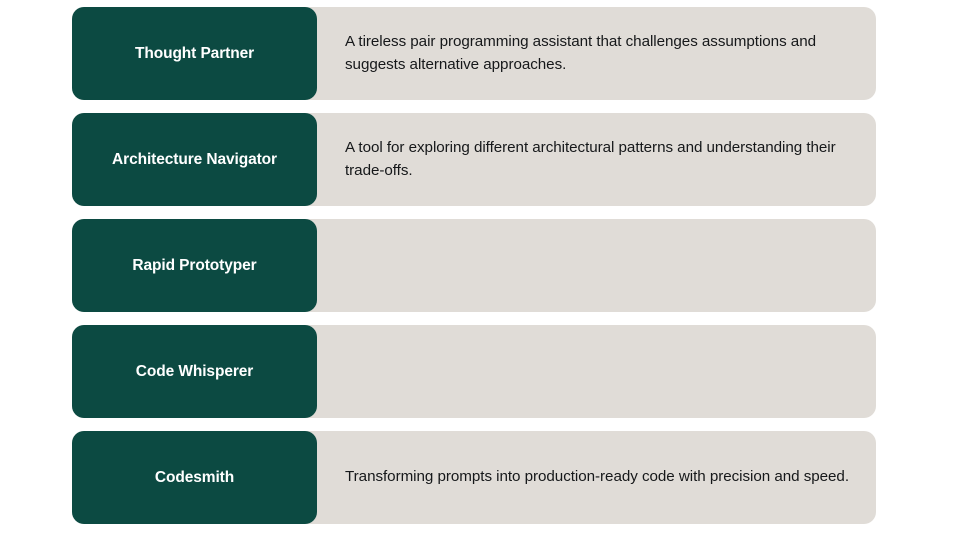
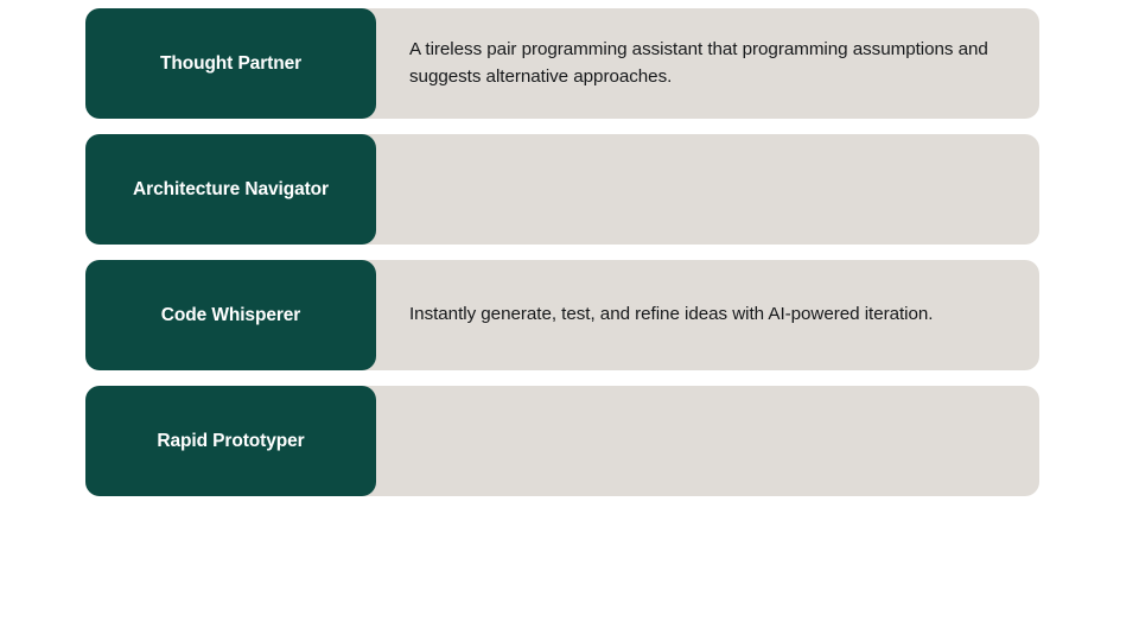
  Thought Partner
- A tireless pair programming assistant that challenges assumptions and suggests alternative approaches.
+ A tireless pair programming assistant that programming assumptions and suggests alternative approaches.
  Architecture Navigator
- A tool for exploring different architectural patterns and understanding their trade-offs.
- Rapid Prototyper
+ Code Whisperer
+ Instantly generate, test, and refine ideas with AI-powered iteration.
- Code Whisperer
+ Rapid Prototyper
- Codesmith
- Transforming prompts into production-ready code with precision and speed.
